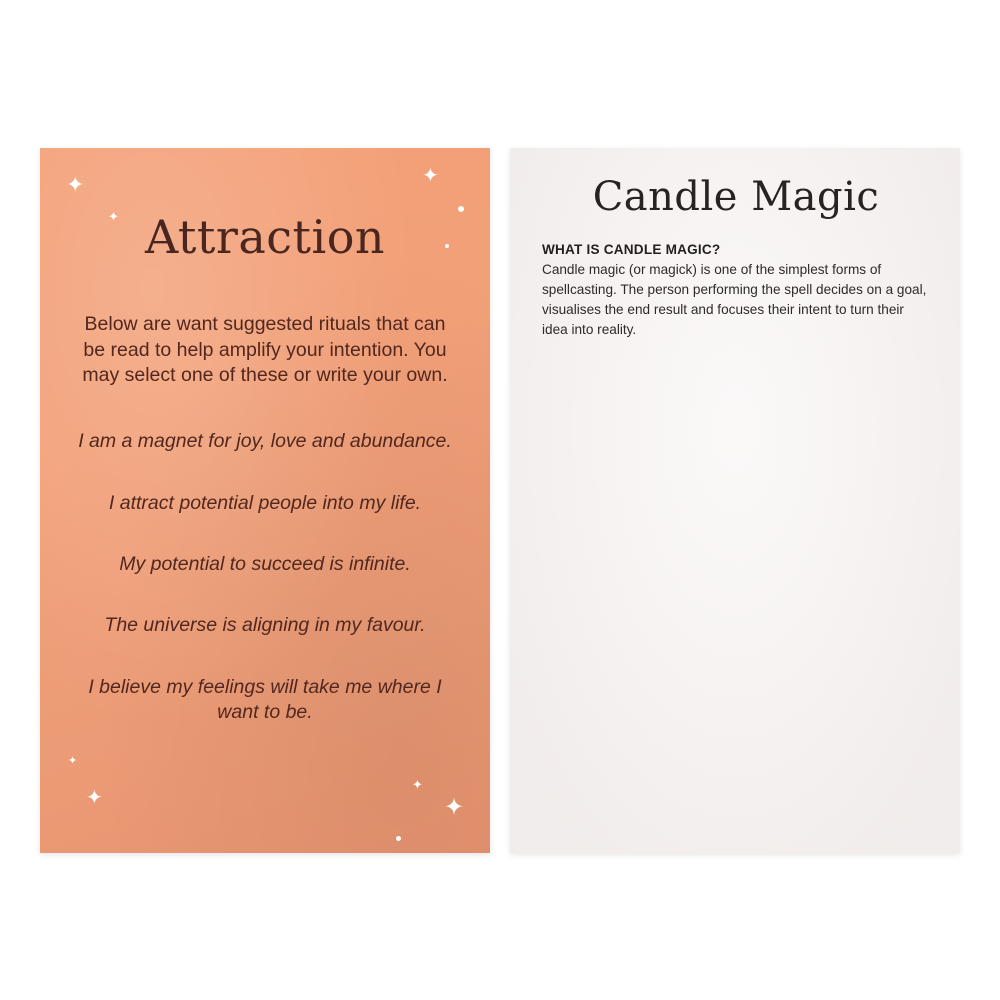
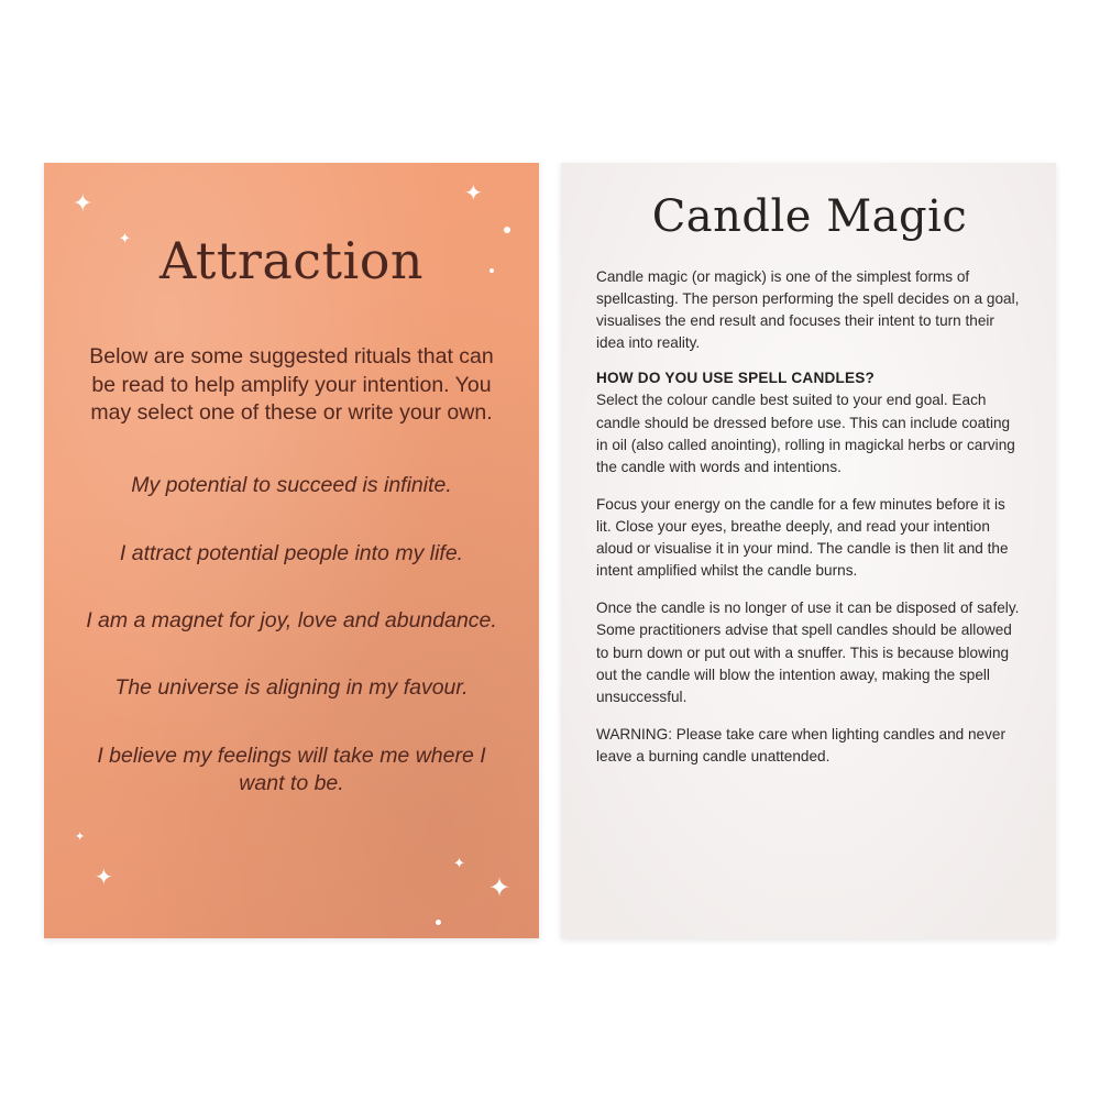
  ✦
  ✦
  ✦
  ✦
  ✦
  ✦
  ✦
  Attraction
- Below are want suggested rituals that can be read to help amplify your intention. You may select one of these or write your own.
+ Below are some suggested rituals that can be read to help amplify your intention. You may select one of these or write your own.
- I am a magnet for joy, love and abundance.
+ My potential to succeed is infinite.
  I attract potential people into my life.
- My potential to succeed is infinite.
+ I am a magnet for joy, love and abundance.
  The universe is aligning in my favour.
  I believe my feelings will take me where I want to be.
  Candle Magic
- WHAT IS CANDLE MAGIC?
  Candle magic (or magick) is one of the simplest forms of spellcasting. The person performing the spell decides on a goal, visualises the end result and focuses their intent to turn their idea into reality.
+ HOW DO YOU USE SPELL CANDLES?
+ Select the colour candle best suited to your end goal. Each candle should be dressed before use. This can include coating in oil (also called anointing), rolling in magickal herbs or carving the candle with words and intentions.
+ Focus your energy on the candle for a few minutes before it is lit. Close your eyes, breathe deeply, and read your intention aloud or visualise it in your mind. The candle is then lit and the intent amplified whilst the candle burns.
+ Once the candle is no longer of use it can be disposed of safely. Some practitioners advise that spell candles should be allowed to burn down or put out with a snuffer. This is because blowing out the candle will blow the intention away, making the spell unsuccessful.
+ WARNING: Please take care when lighting candles and never leave a burning candle unattended.
